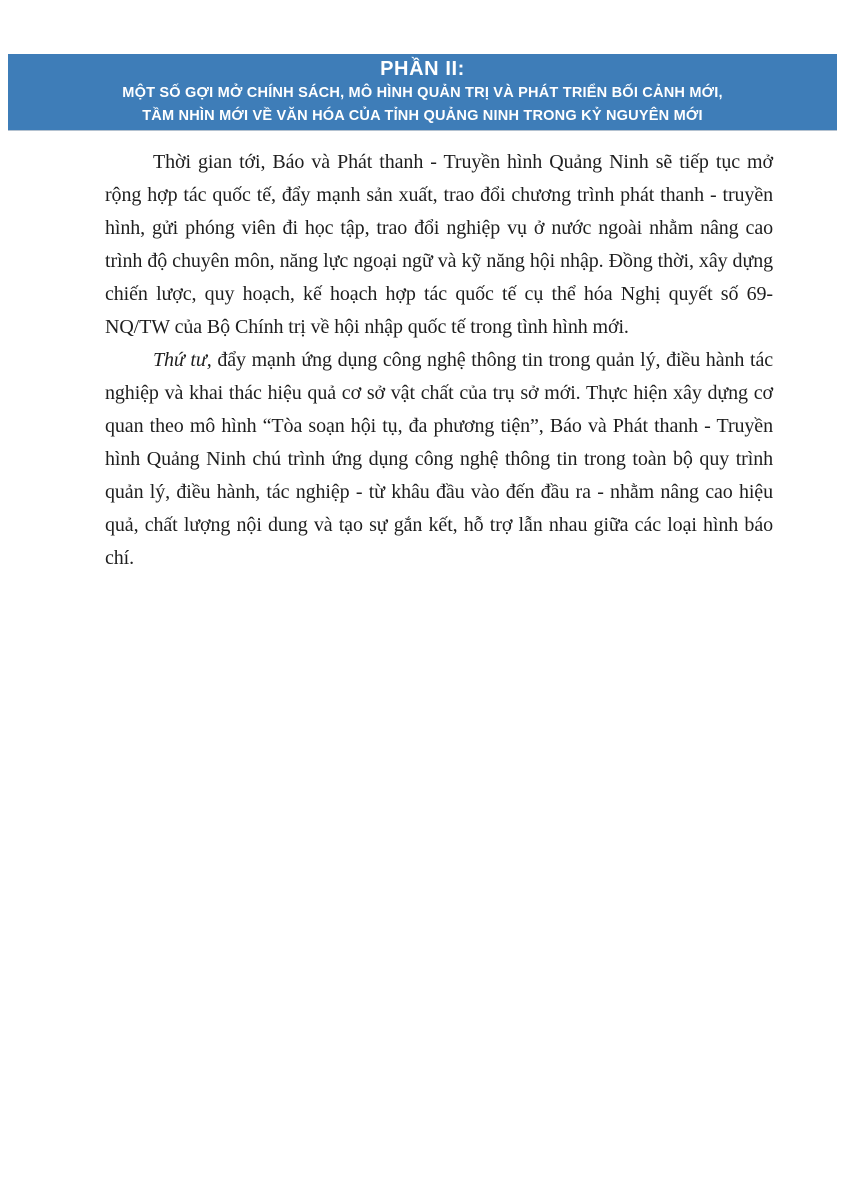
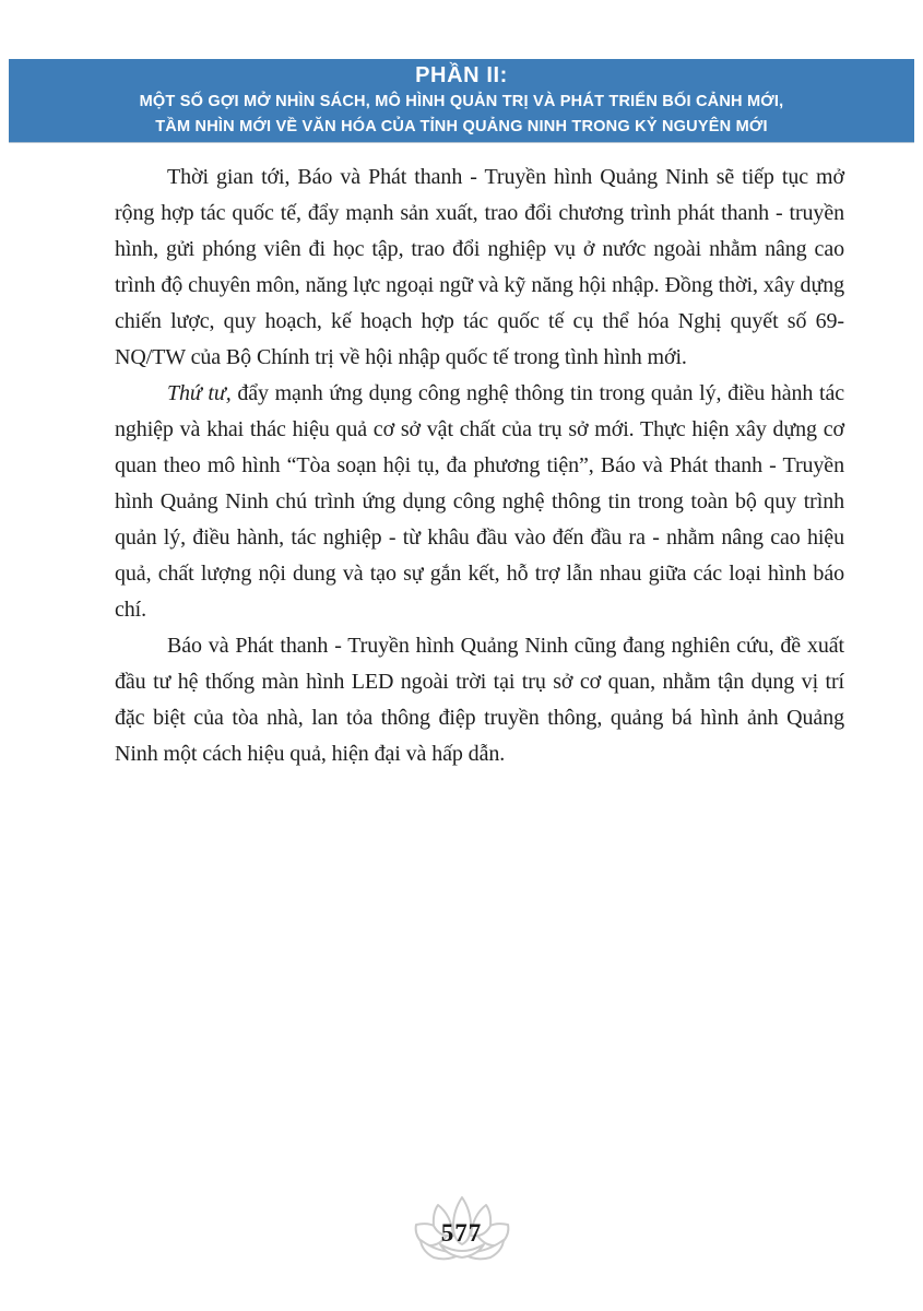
  PHẦN II:
- MỘT SỐ GỢI MỞ CHÍNH SÁCH, MÔ HÌNH QUẢN TRỊ VÀ PHÁT TRIỂN BỐI CẢNH MỚI,
+ MỘT SỐ GỢI MỞ NHÌN SÁCH, MÔ HÌNH QUẢN TRỊ VÀ PHÁT TRIỂN BỐI CẢNH MỚI,
  TẦM NHÌN MỚI VỀ VĂN HÓA CỦA TỈNH QUẢNG NINH TRONG KỶ NGUYÊN MỚI
  Thời gian tới, Báo và Phát thanh - Truyền hình Quảng Ninh sẽ tiếp tục mở rộng hợp tác quốc tế, đẩy mạnh sản xuất, trao đổi chương trình phát thanh - truyền hình, gửi phóng viên đi học tập, trao đổi nghiệp vụ ở nước ngoài nhằm nâng cao trình độ chuyên môn, năng lực ngoại ngữ và kỹ năng hội nhập. Đồng thời, xây dựng chiến lược, quy hoạch, kế hoạch hợp tác quốc tế cụ thể hóa Nghị quyết số 69-NQ/TW của Bộ Chính trị về hội nhập quốc tế trong tình hình mới.
  Thứ tư, đẩy mạnh ứng dụng công nghệ thông tin trong quản lý, điều hành tác nghiệp và khai thác hiệu quả cơ sở vật chất của trụ sở mới. Thực hiện xây dựng cơ quan theo mô hình “Tòa soạn hội tụ, đa phương tiện”, Báo và Phát thanh - Truyền hình Quảng Ninh chú trình ứng dụng công nghệ thông tin trong toàn bộ quy trình quản lý, điều hành, tác nghiệp - từ khâu đầu vào đến đầu ra - nhằm nâng cao hiệu quả, chất lượng nội dung và tạo sự gắn kết, hỗ trợ lẫn nhau giữa các loại hình báo chí.
+ Báo và Phát thanh - Truyền hình Quảng Ninh cũng đang nghiên cứu, đề xuất đầu tư hệ thống màn hình LED ngoài trời tại trụ sở cơ quan, nhằm tận dụng vị trí đặc biệt của tòa nhà, lan tỏa thông điệp truyền thông, quảng bá hình ảnh Quảng Ninh một cách hiệu quả, hiện đại và hấp dẫn.
+ 577
